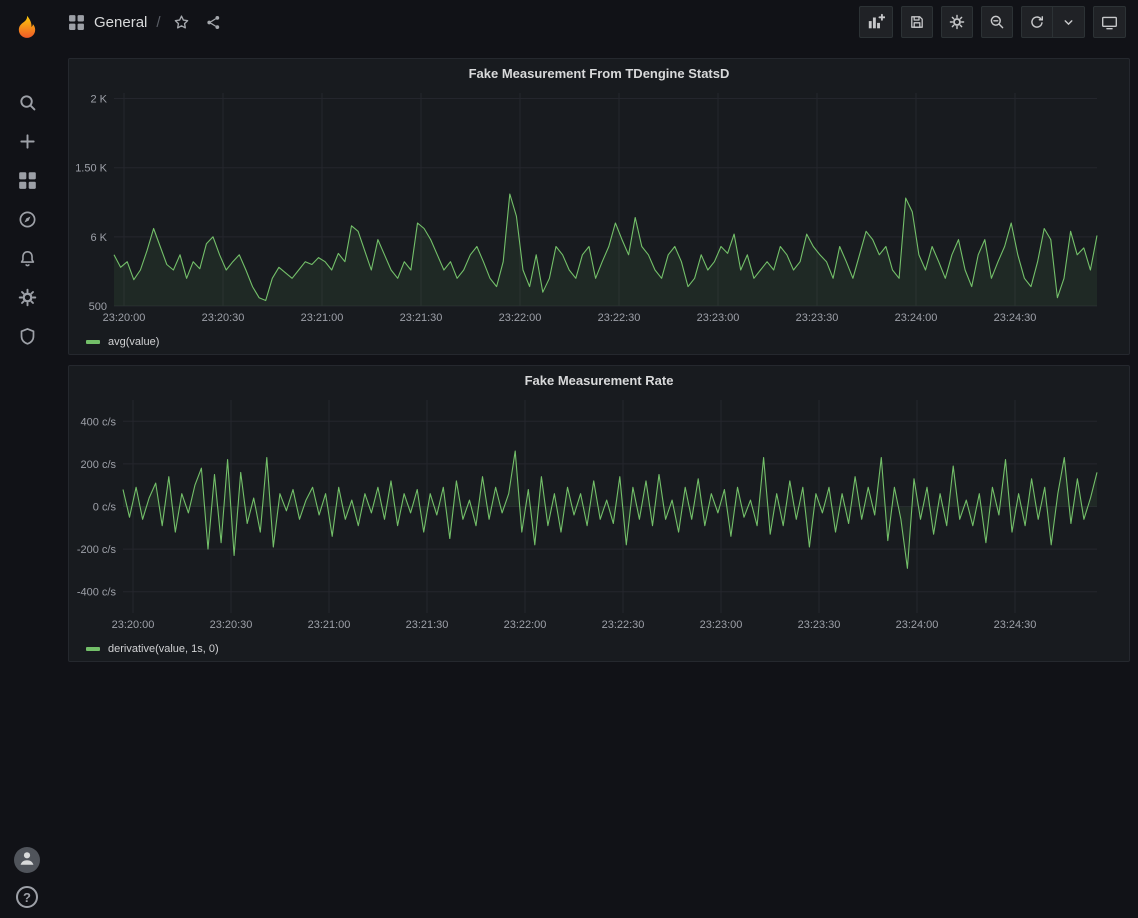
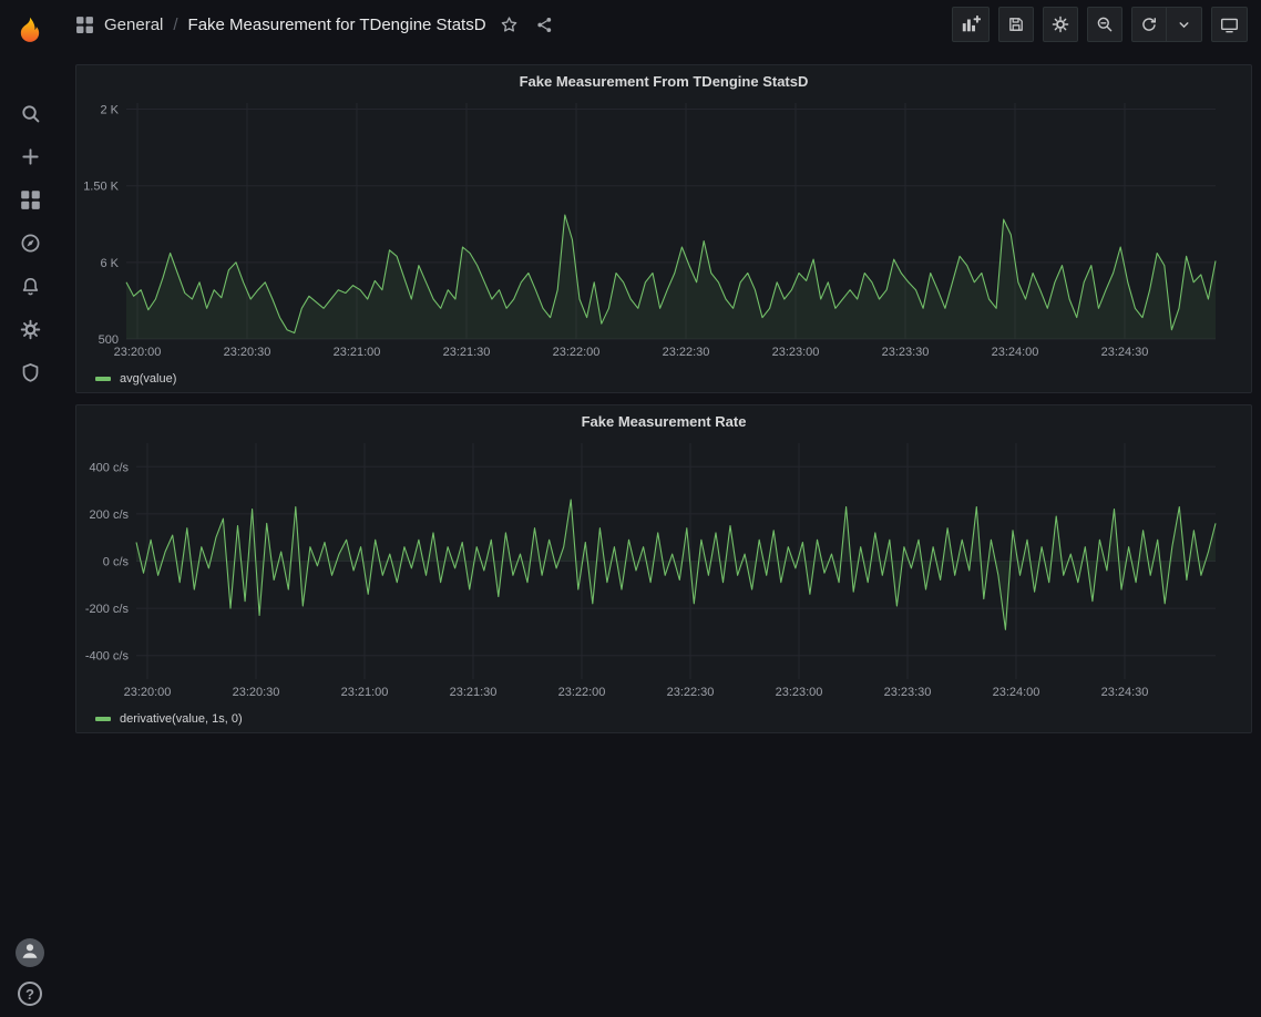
  ?
  General
  /
+ Fake Measurement for TDengine StatsD
  Fake Measurement From TDengine StatsD
  2 K
  1.50 K
  6 K
  500
  23:20:00
  23:20:30
  23:21:00
  23:21:30
  23:22:00
  23:22:30
  23:23:00
  23:23:30
  23:24:00
  23:24:30
  avg(value)
  Fake Measurement Rate
  400 c/s
  200 c/s
  0 c/s
  -200 c/s
  -400 c/s
  23:20:00
  23:20:30
  23:21:00
  23:21:30
  23:22:00
  23:22:30
  23:23:00
  23:23:30
  23:24:00
  23:24:30
  derivative(value, 1s, 0)
